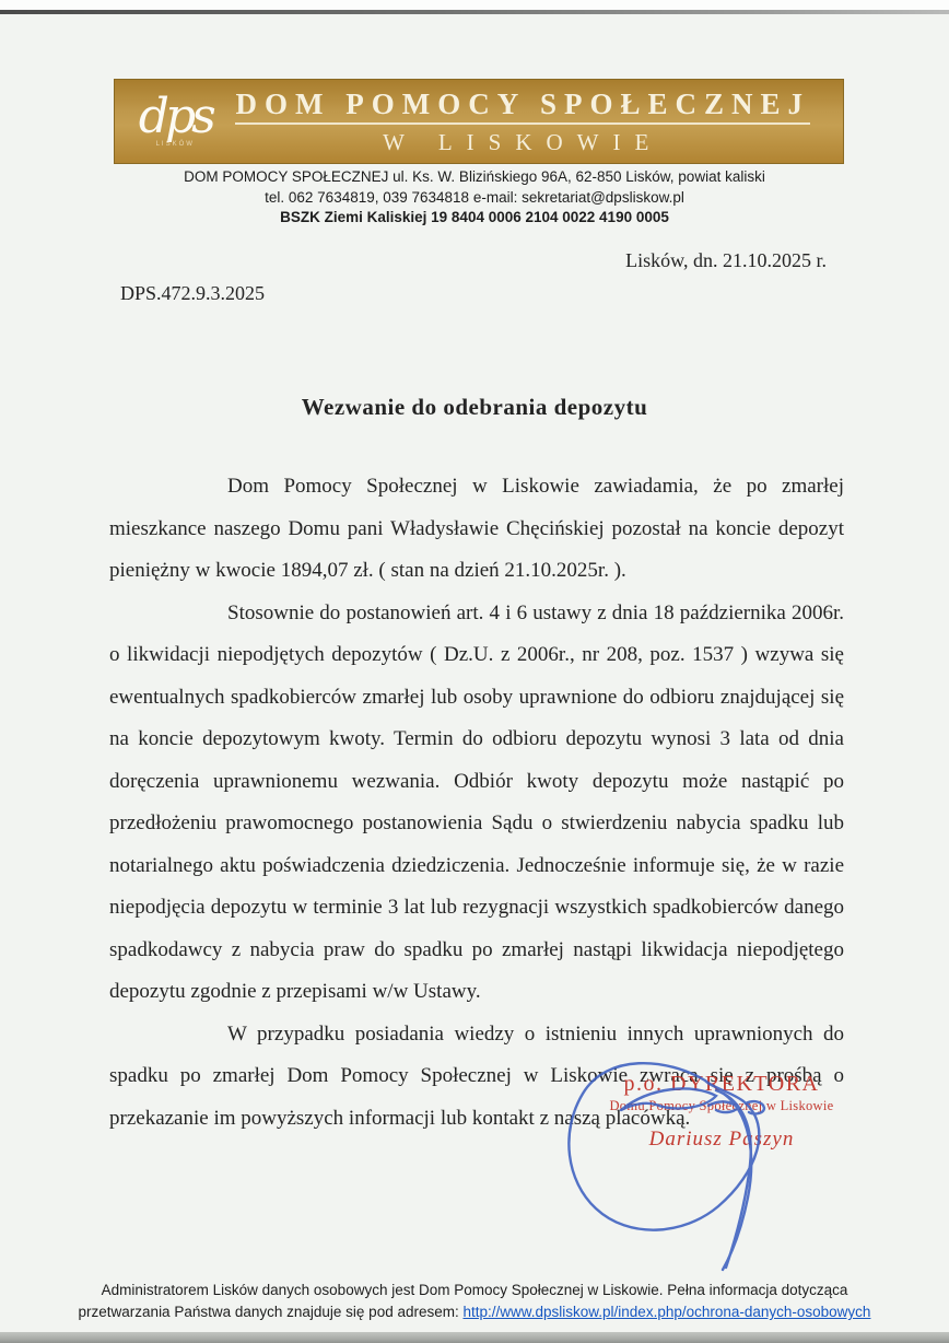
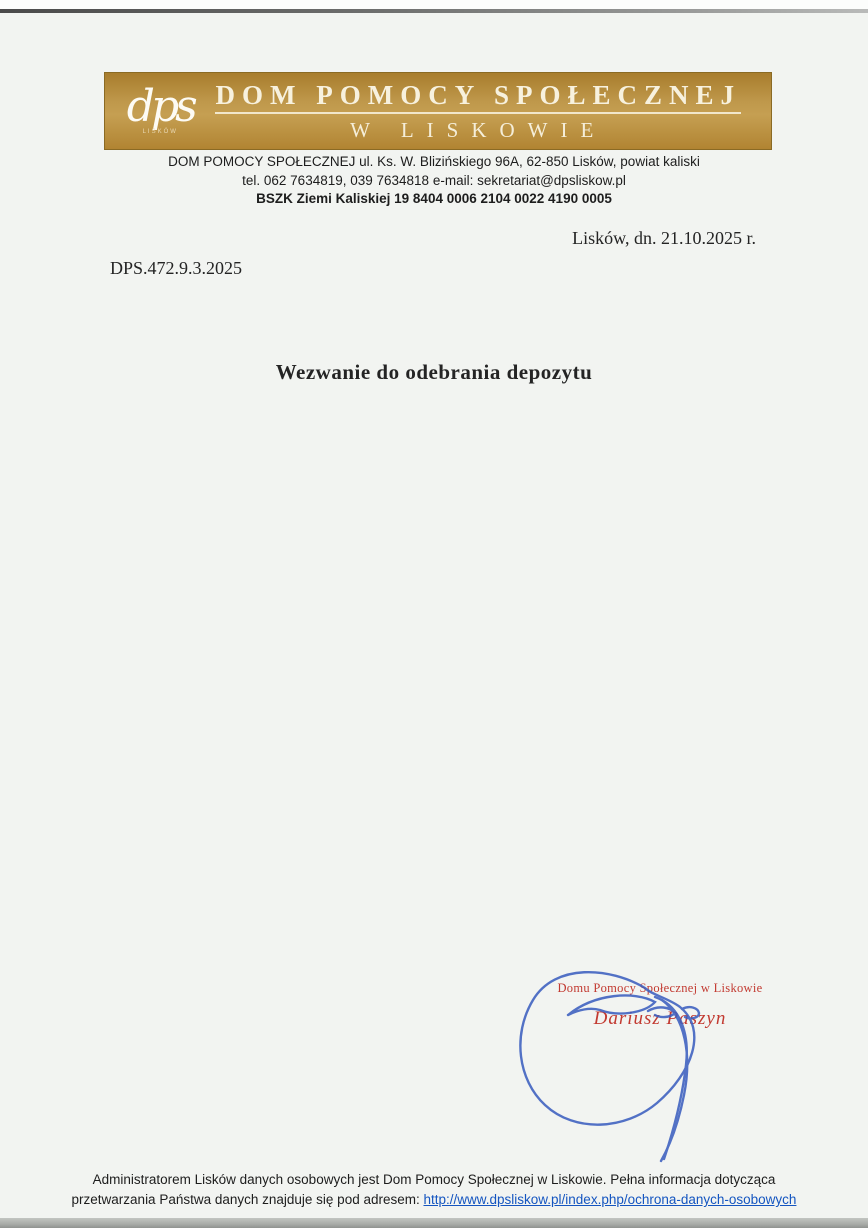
  dps
  DOM POMOCY SPOŁECZNEJ
  W LISKOWIE
  DOM POMOCY SPOŁECZNEJ ul. Ks. W. Blizińskiego 96A, 62-850 Lisków, powiat kaliski
  tel. 062 7634819, 039 7634818 e-mail: sekretariat@dpsliskow.pl
  BSZK Ziemi Kaliskiej 19 8404 0006 2104 0022 4190 0005
  Lisków, dn. 21.10.2025 r.
  DPS.472.9.3.2025
  Wezwanie do odebrania depozytu
- Dom Pomocy Społecznej w Liskowie zawiadamia, że po zmarłej mieszkance naszego Domu pani Władysławie Chęcińskiej pozostał na koncie depozyt pieniężny w kwocie 1894,07 zł. ( stan na dzień 21.10.2025r. ).
- Stosownie do postanowień art. 4 i 6 ustawy z dnia 18 października 2006r. o likwidacji niepodjętych depozytów ( Dz.U. z 2006r., nr 208, poz. 1537 ) wzywa się ewentualnych spadkobierców zmarłej lub osoby uprawnione do odbioru znajdującej się na koncie depozytowym kwoty. Termin do odbioru depozytu wynosi 3 lata od dnia doręczenia uprawnionemu wezwania. Odbiór kwoty depozytu może nastąpić po przedłożeniu prawomocnego postanowienia Sądu o stwierdzeniu nabycia spadku lub notarialnego aktu poświadczenia dziedziczenia. Jednocześnie informuje się, że w razie niepodjęcia depozytu w terminie 3 lat lub rezygnacji wszystkich spadkobierców danego spadkodawcy z nabycia praw do spadku po zmarłej nastąpi likwidacja niepodjętego depozytu zgodnie z przepisami w/w Ustawy.
- W przypadku posiadania wiedzy o istnieniu innych uprawnionych do spadku po zmarłej Dom Pomocy Społecznej w Liskowie zwraca się z prośbą o przekazanie im powyższych informacji lub kontakt z naszą placówką.
- p.o. DYREKTORA
  Domu Pomocy Społecznej w Liskowie
  Dariusz Paszyn
  Administratorem Lisków danych osobowych jest Dom Pomocy Społecznej w Liskowie. Pełna informacja dotycząca
  przetwarzania Państwa danych znajduje się pod adresem: http://www.dpsliskow.pl/index.php/ochrona-danych-osobowych
